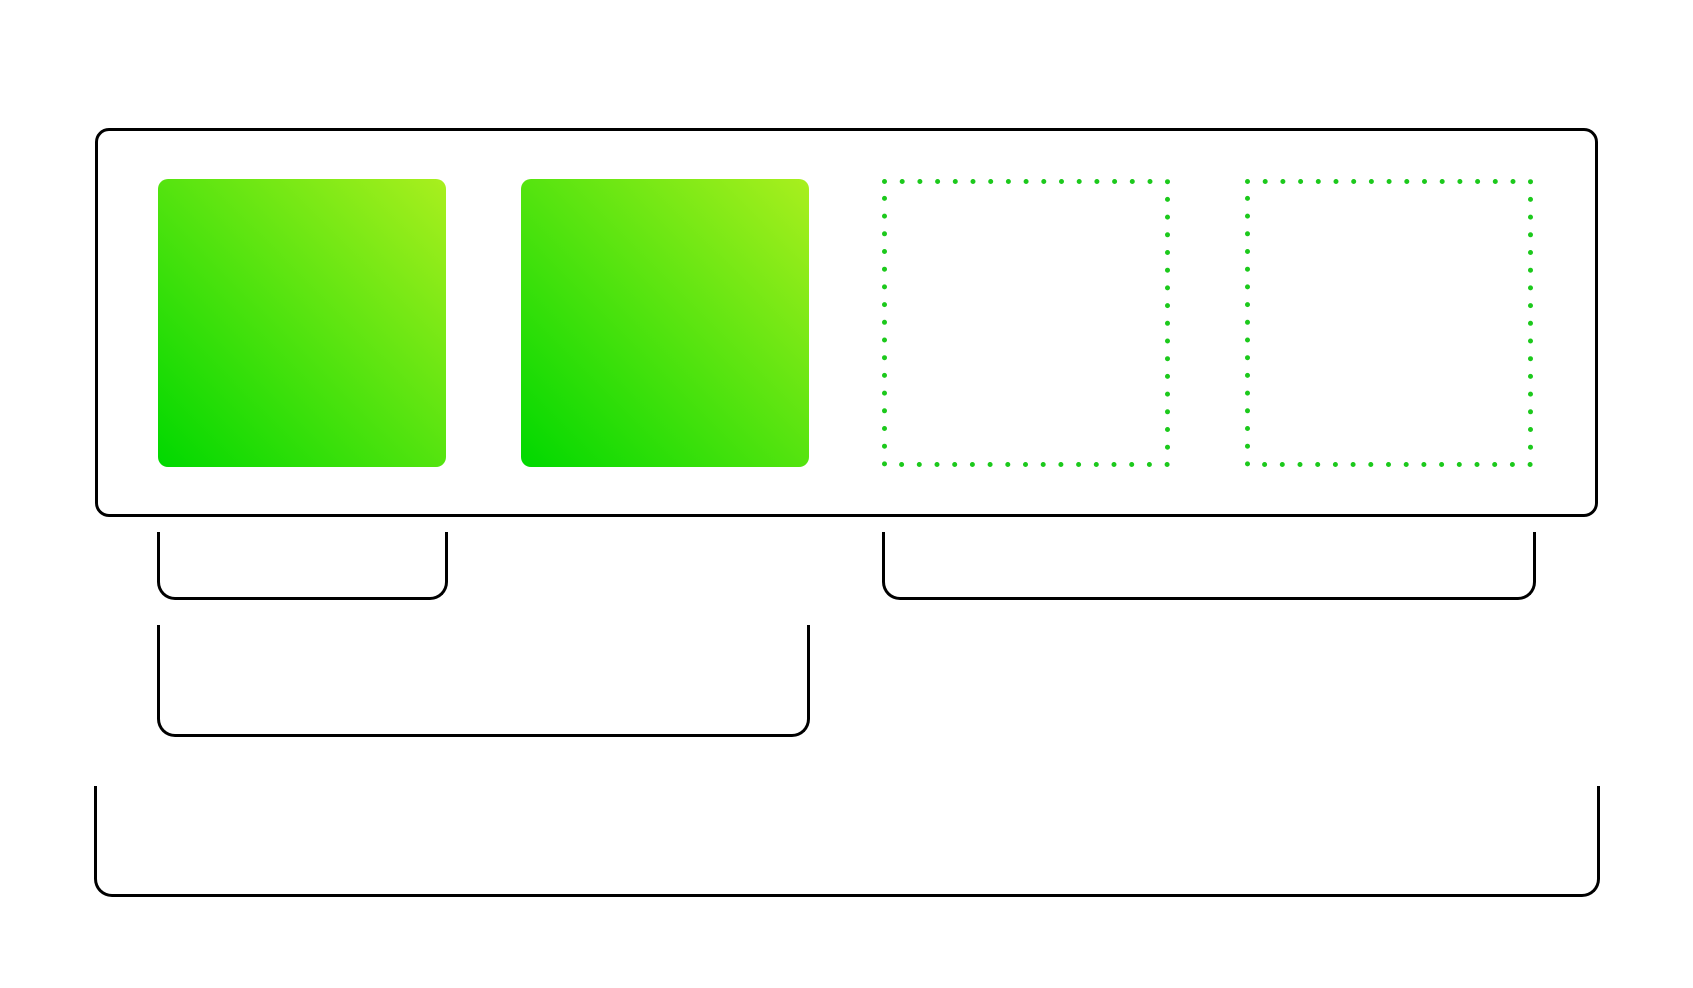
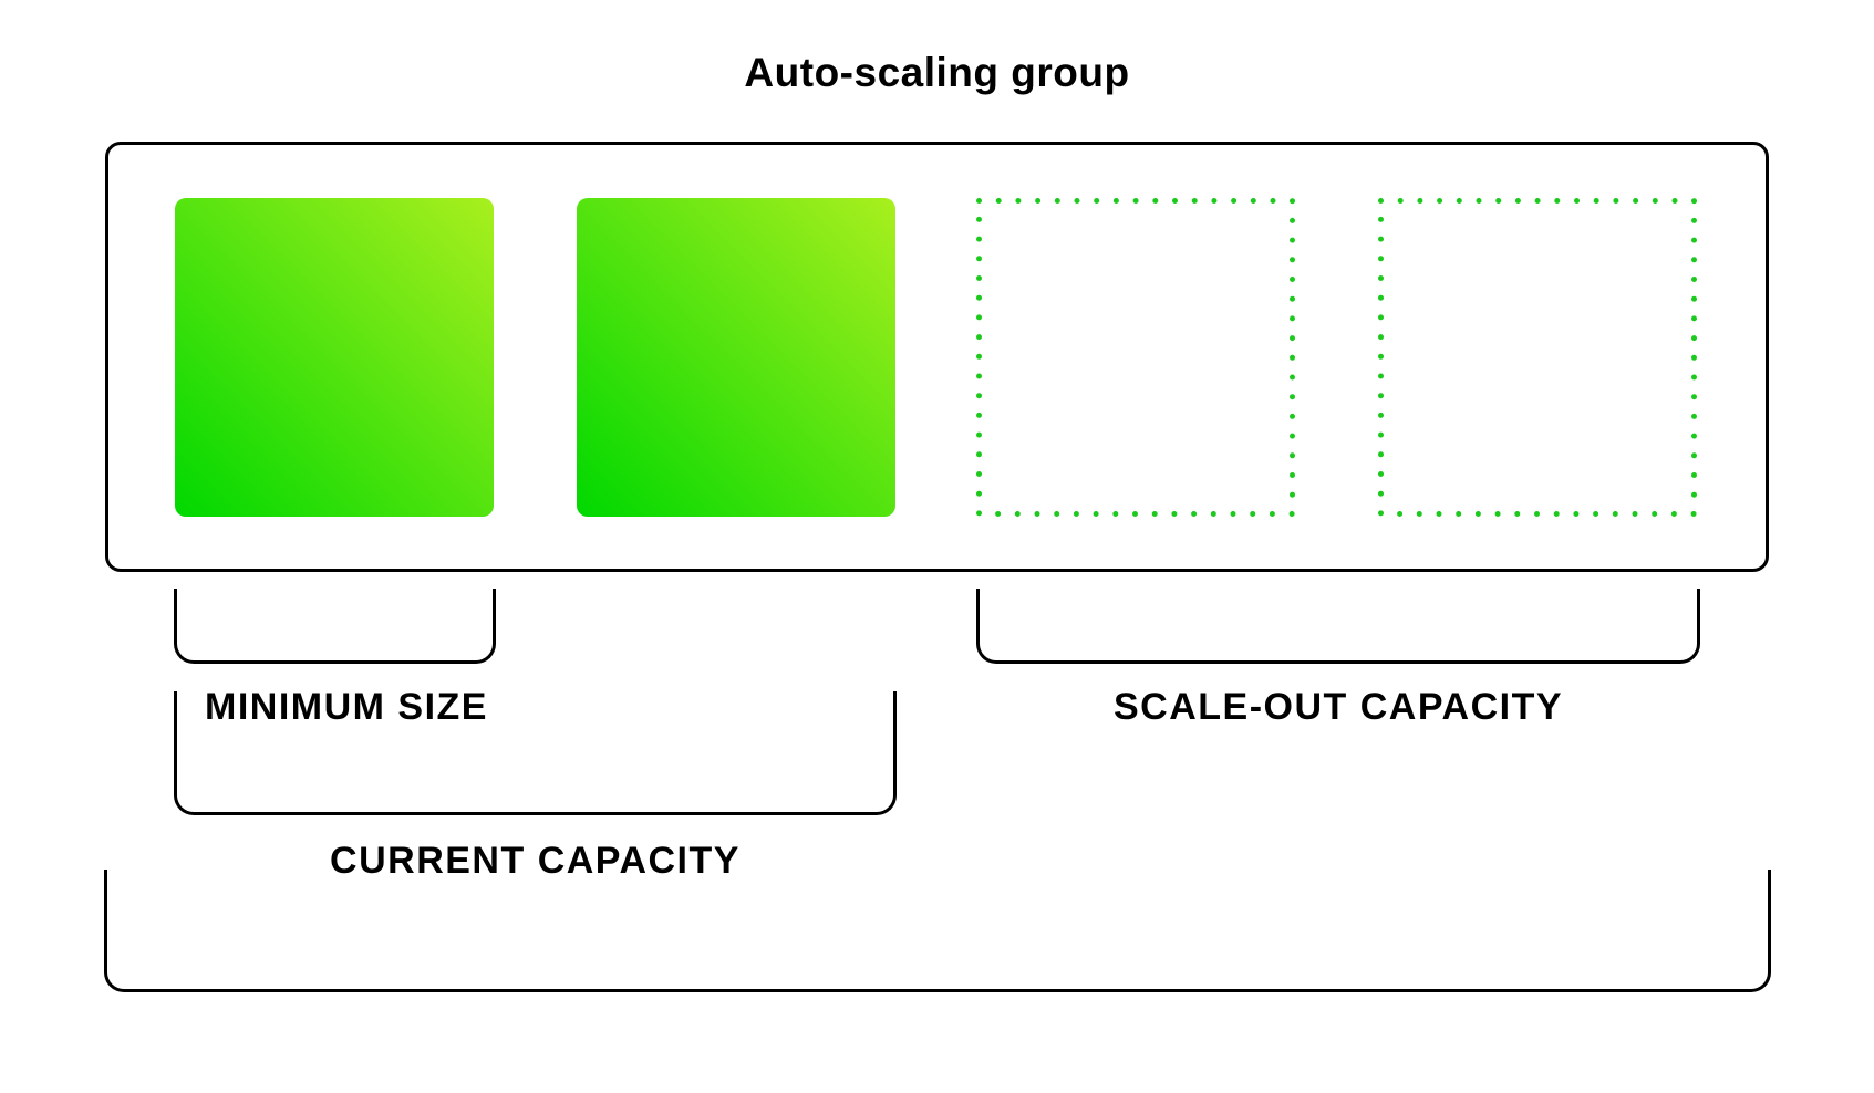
+ Auto-scaling group
+ MINIMUM SIZE
+ SCALE-OUT CAPACITY
+ CURRENT CAPACITY
